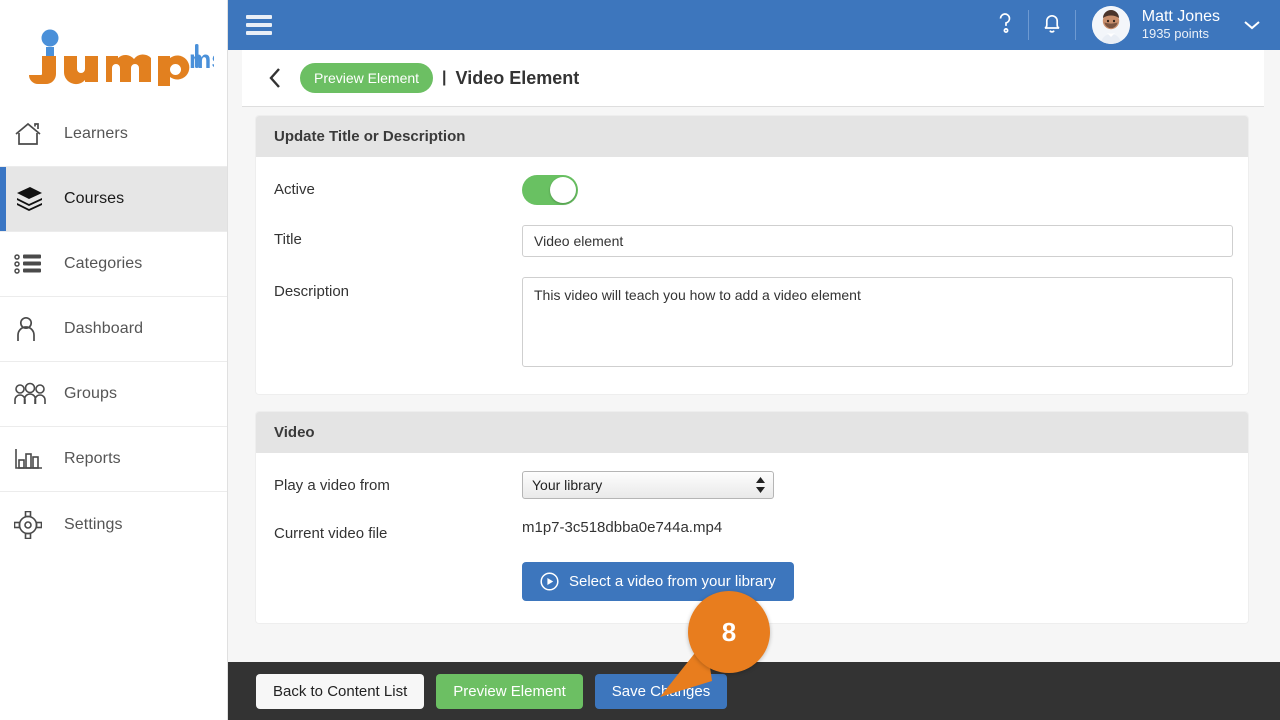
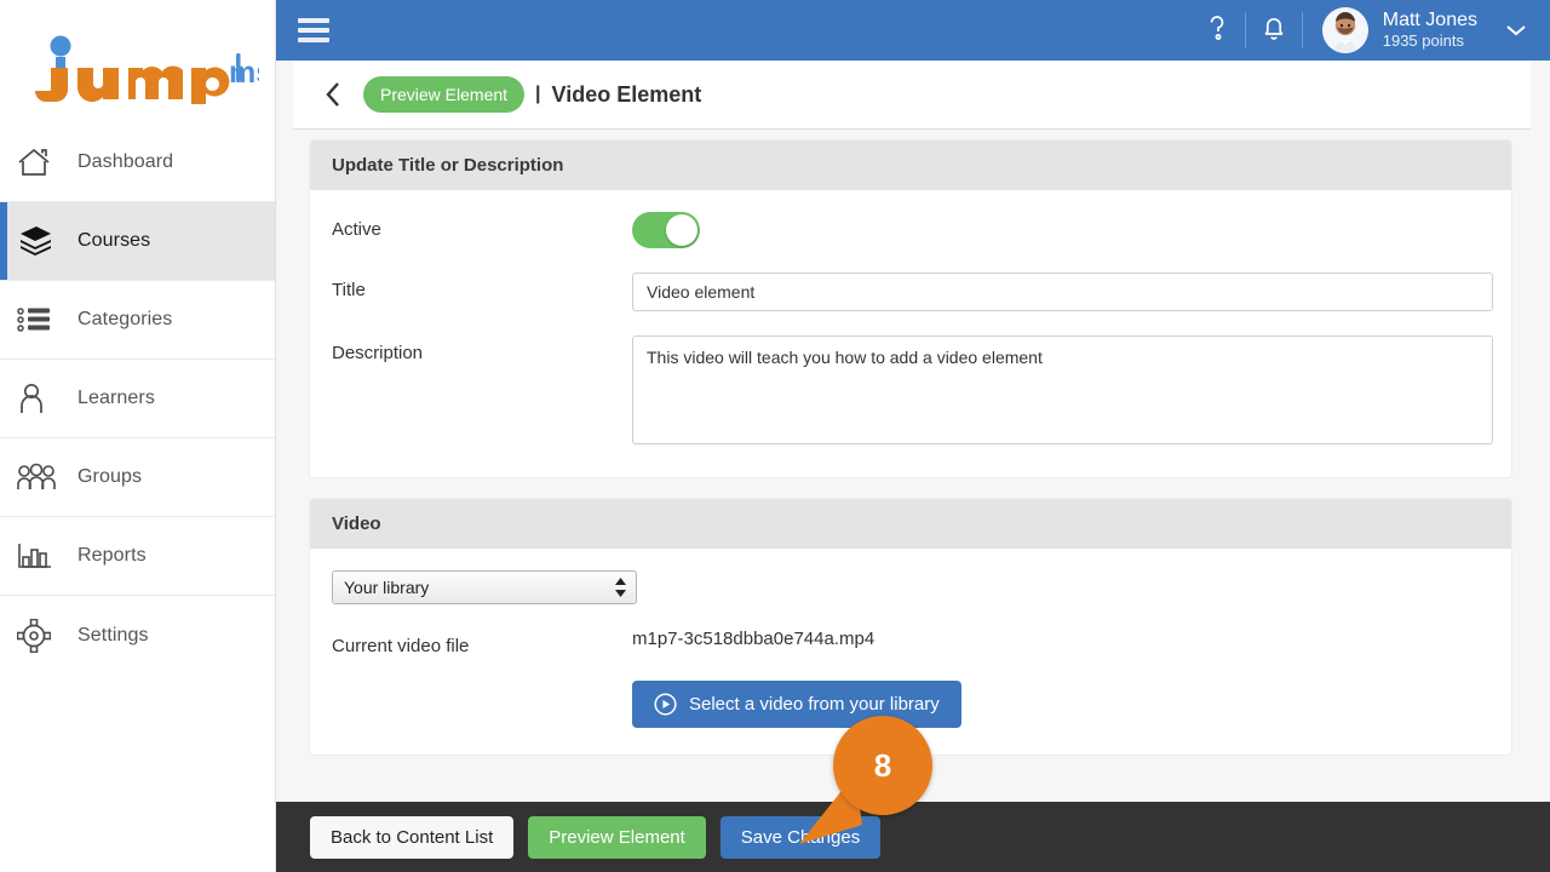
- Learners
+ Dashboard
  Courses
  Categories
- Dashboard
+ Learners
  Groups
  Reports
  Settings
  Matt Jones
  1935 points
  Preview Element
  |
  Video Element
  Update Title or Description
  Active
  Title
  Video element
  Description
  This video will teach you how to add a video element
  Video
- Play a video from
  Your library
  Current video file
  m1p7-3c518dbba0e744a.mp4
  Select a video from your library
  Back to Content List
  Preview Element
  Save Cnges
  8
